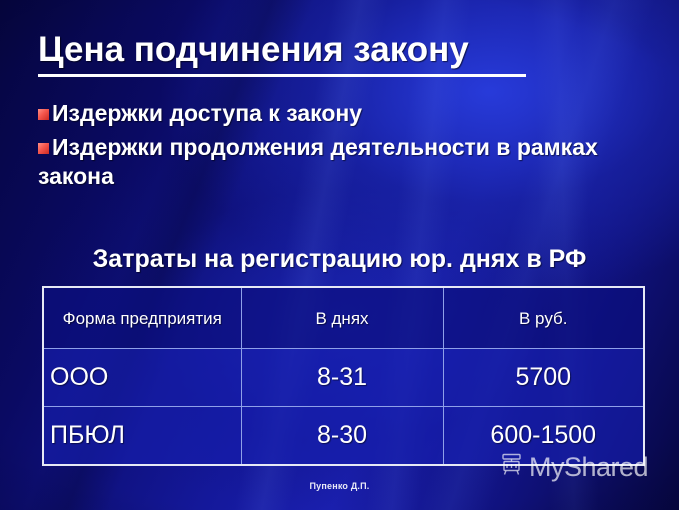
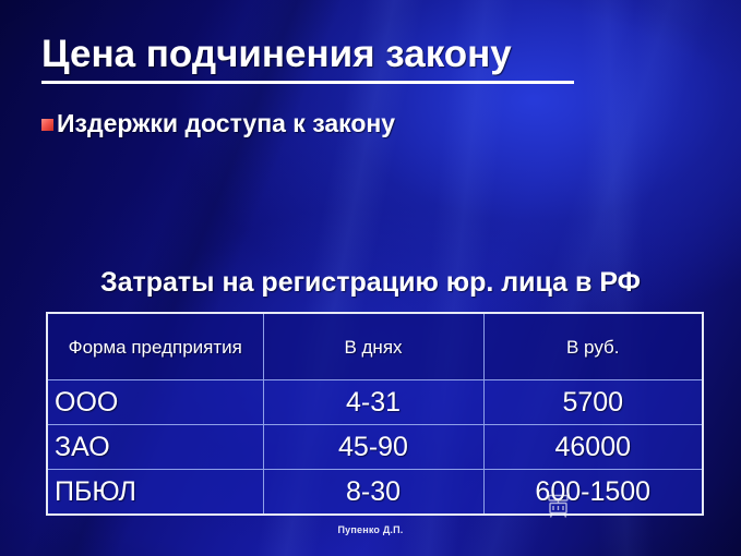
  Цена подчинения закону
  Издержки доступа к закону
- Издержки продолжения деятельности в рамках закона
- Затраты на регистрацию юр. днях в РФ
+ Затраты на регистрацию юр. лица в РФ
  Форма предприятия	В днях	В руб.
- ООО	8-31	5700
+ ООО	4-31	5700
+ ЗАО	45-90	46000
  ПБЮЛ	8-30	600-1500
  Пупенко Д.П.
- MyShared
